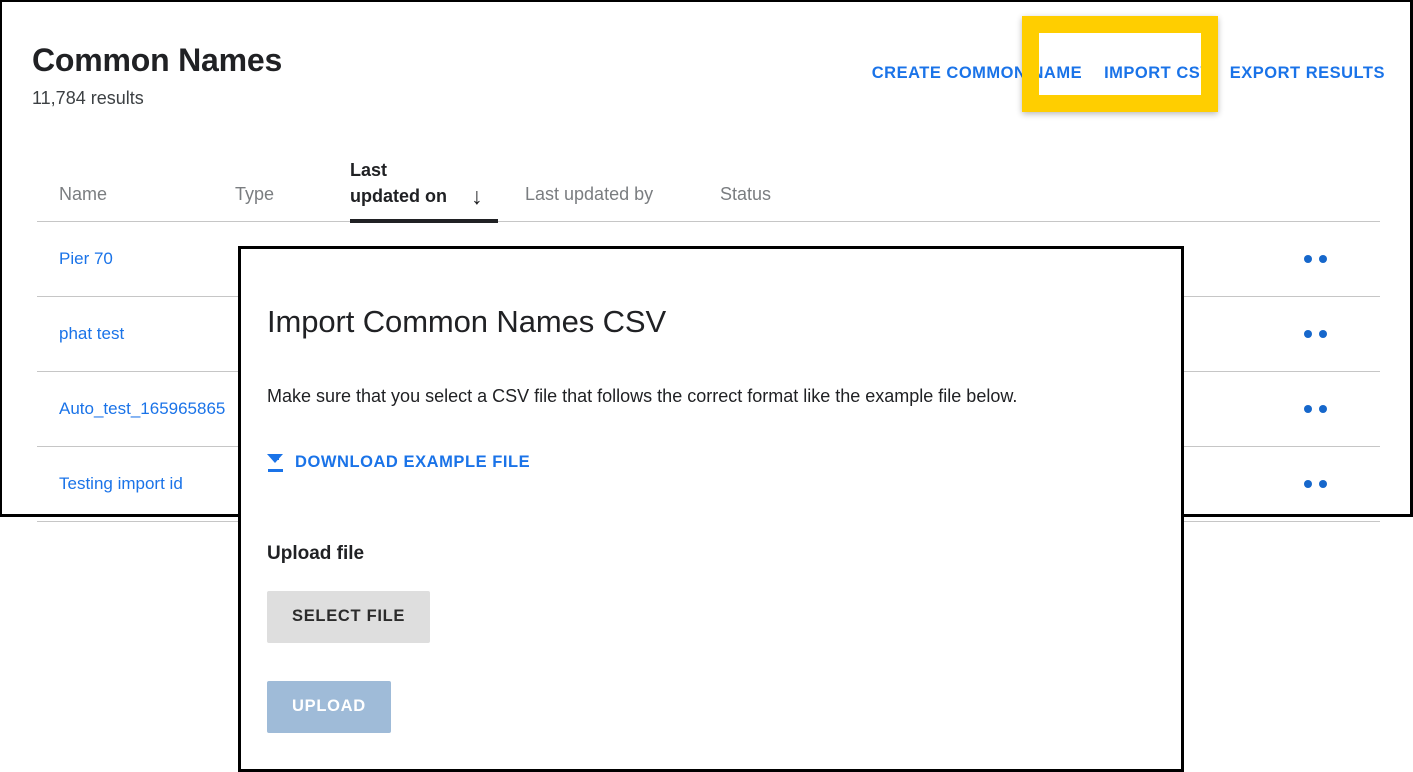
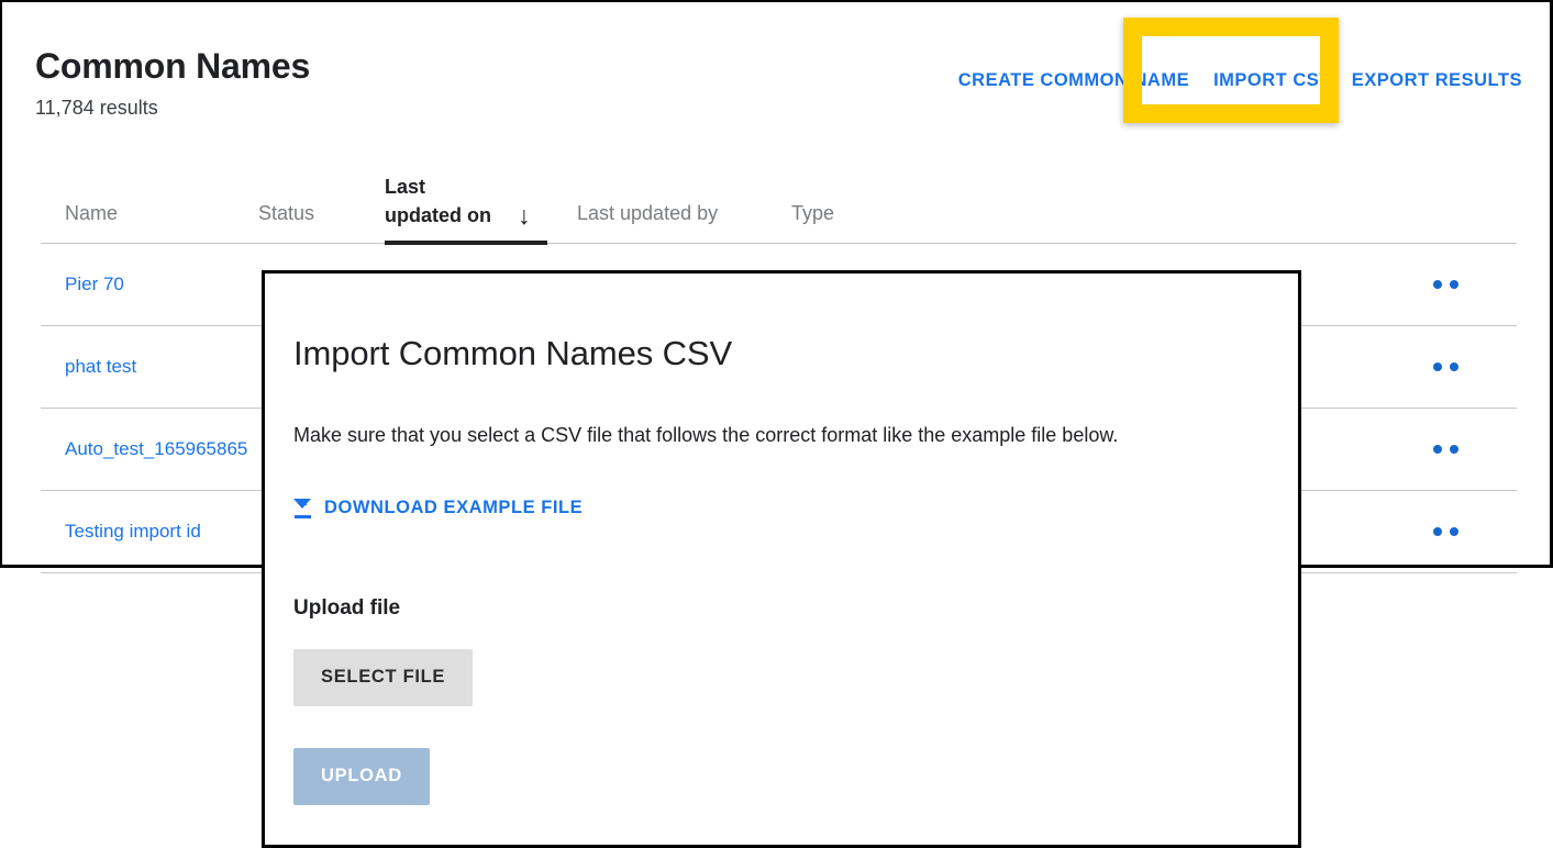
  Common Names
  11,784 results
  CREATE COMMON NAME
  IMPORT CSV
  EXPORT RESULTS
  Name
- Type
+ Status
  Last updated on
  ↓
  Last updated by
- Status
+ Type
  Pier 70
  phat test
  Auto_test_165965865
  Testing import id
  Import Common Names CSV
  Make sure that you select a CSV file that follows the correct format like the example file below.
  DOWNLOAD EXAMPLE FILE
  Upload file
  SELECT FILE
  UPLOAD
